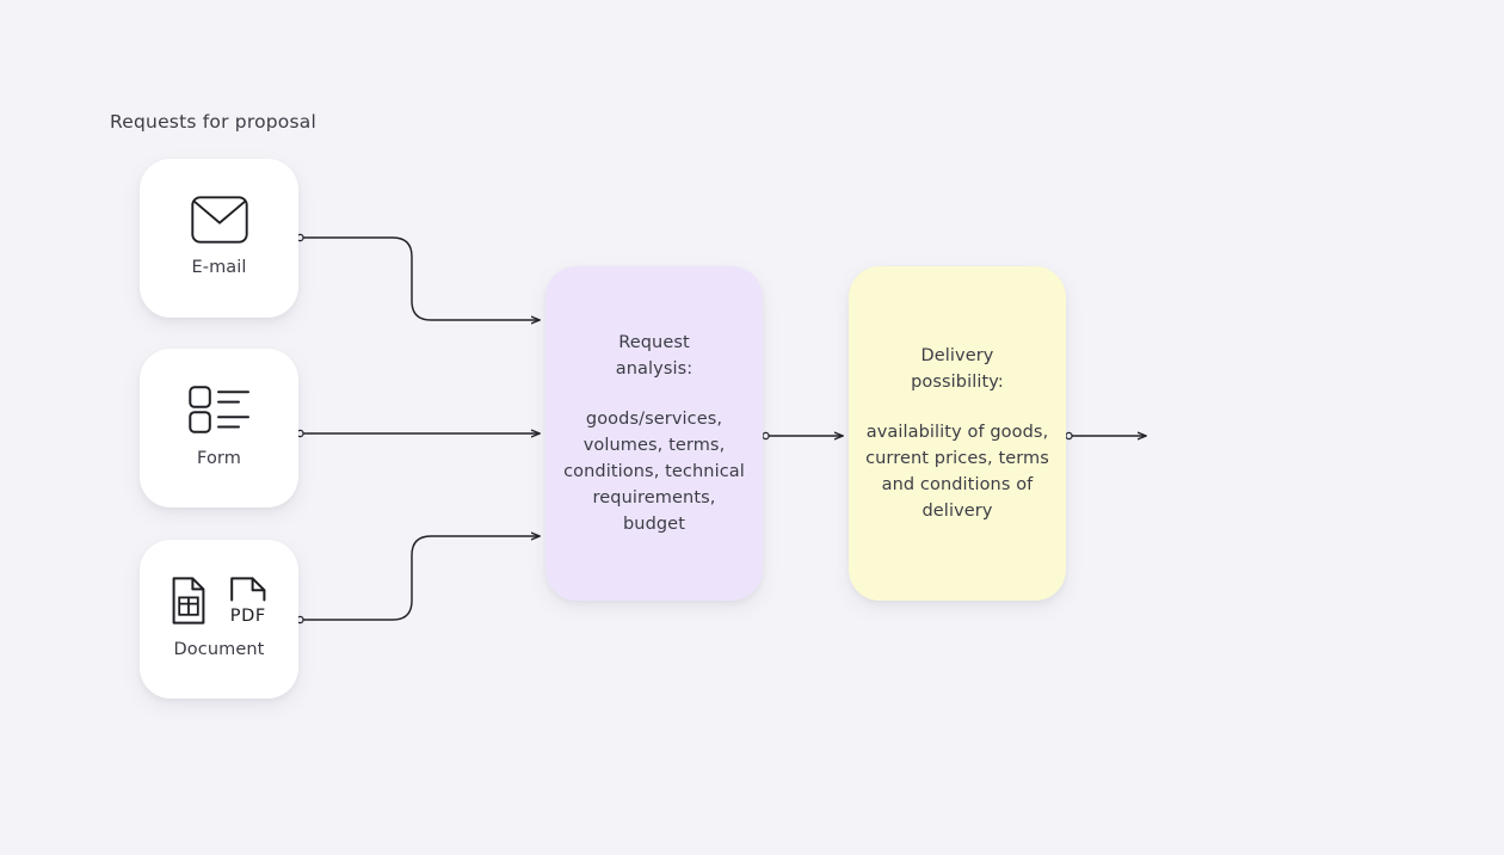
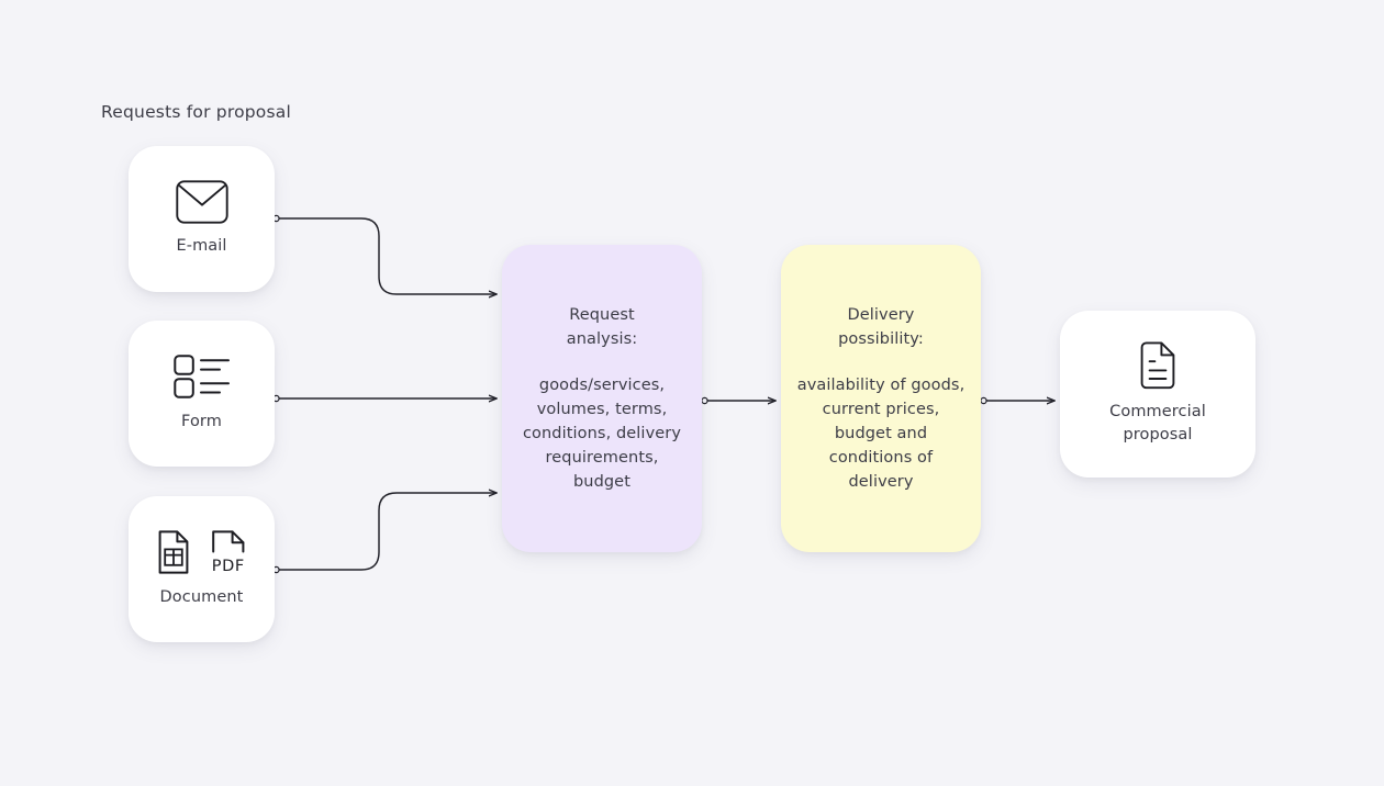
  Requests for proposal
  E-mail
  Form
  PDF
  Document
  Request
  analysis:
- goods/services, volumes, terms, conditions, technical requirements, budget
+ goods/services, volumes, terms, conditions, delivery requirements, budget
  Delivery
  possibility:
- availability of goods, current prices, terms and conditions of delivery
+ availability of goods, current prices, budget and conditions of delivery
+ Commercial
+ proposal
